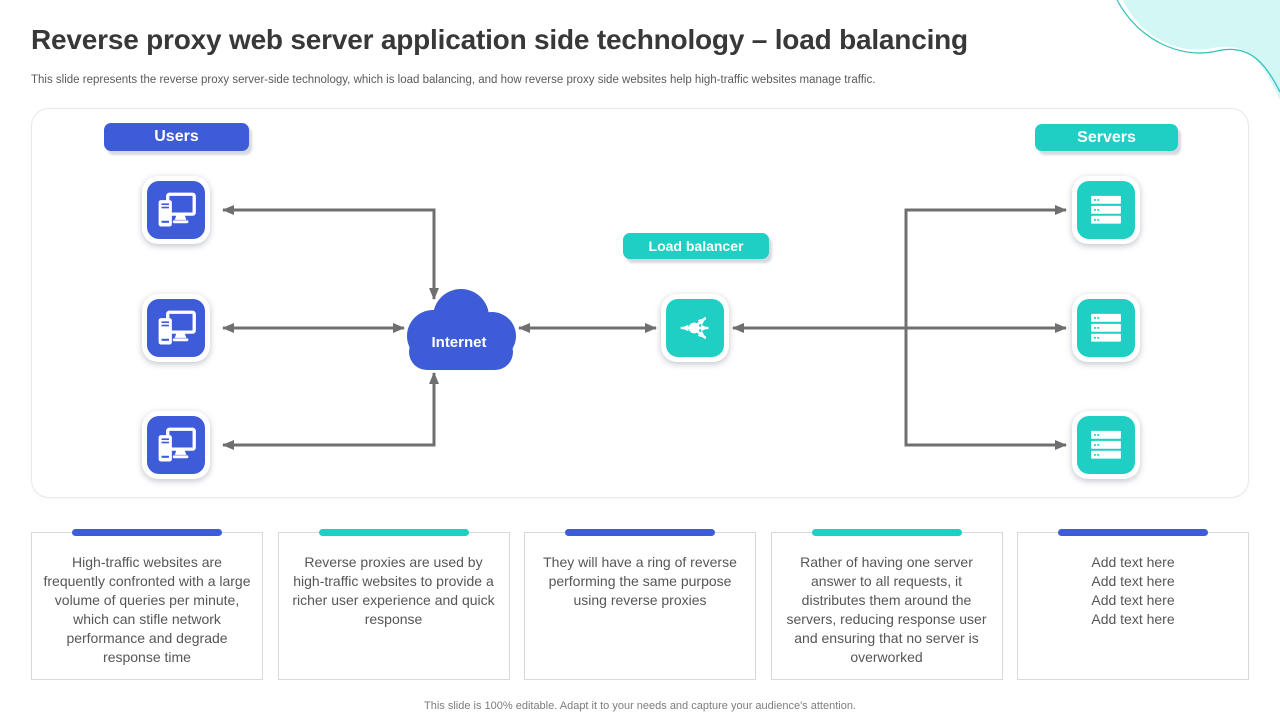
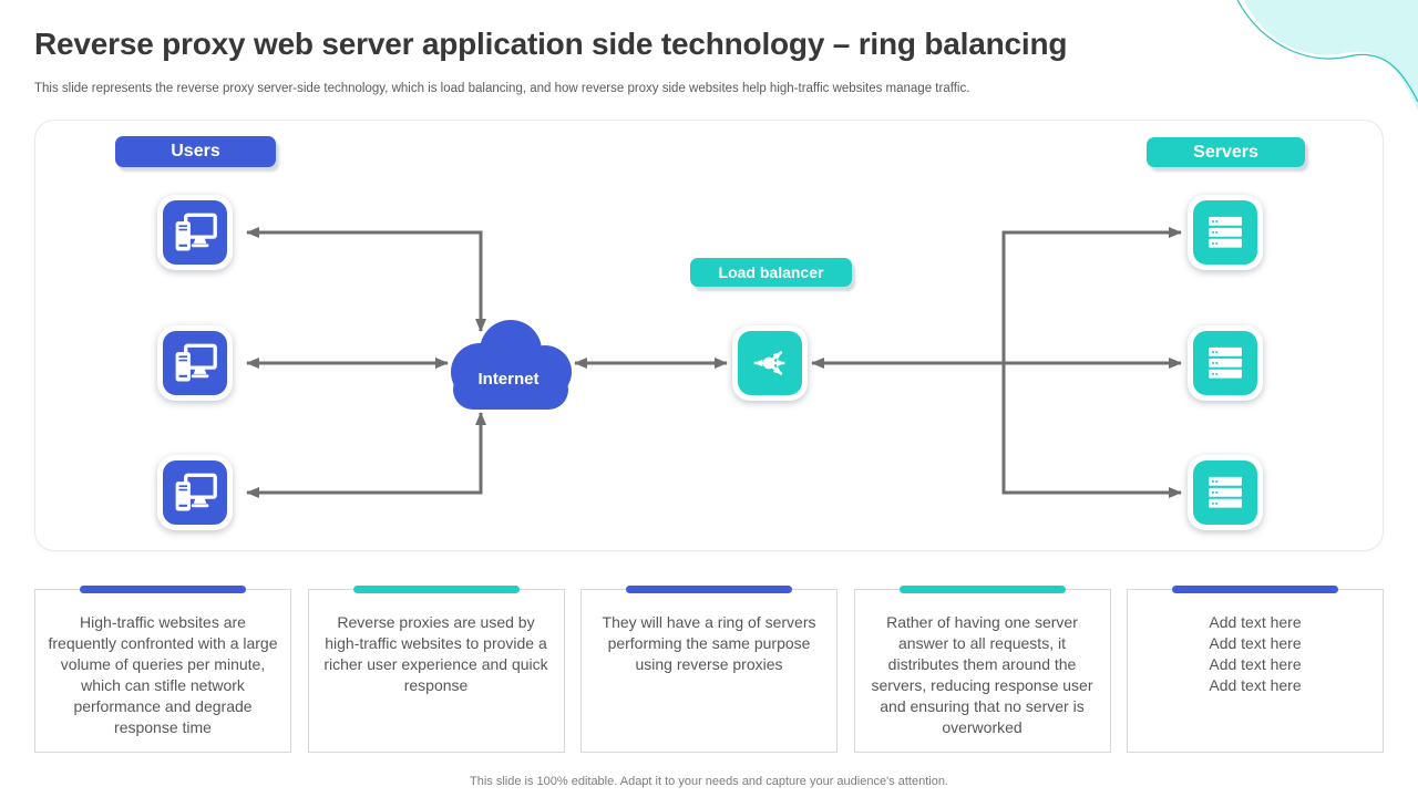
- Reverse proxy web server application side technology – load balancing
+ Reverse proxy web server application side technology – ring balancing
  This slide represents the reverse proxy server-side technology, which is load balancing, and how reverse proxy side websites help high-traffic websites manage traffic.
  Users
  Servers
  Load balancer
  Internet
  High-traffic websites are frequently confronted with a large volume of queries per minute, which can stifle network performance and degrade response time
  Reverse proxies are used by high-traffic websites to provide a richer user experience and quick response
- They will have a ring of reverse performing the same purpose using reverse proxies
+ They will have a ring of servers performing the same purpose using reverse proxies
  Rather of having one server answer to all requests, it distributes them around the servers, reducing response user and ensuring that no server is overworked
  Add text here
  Add text here
  Add text here
  Add text here
  This slide is 100% editable. Adapt it to your needs and capture your audience's attention.
